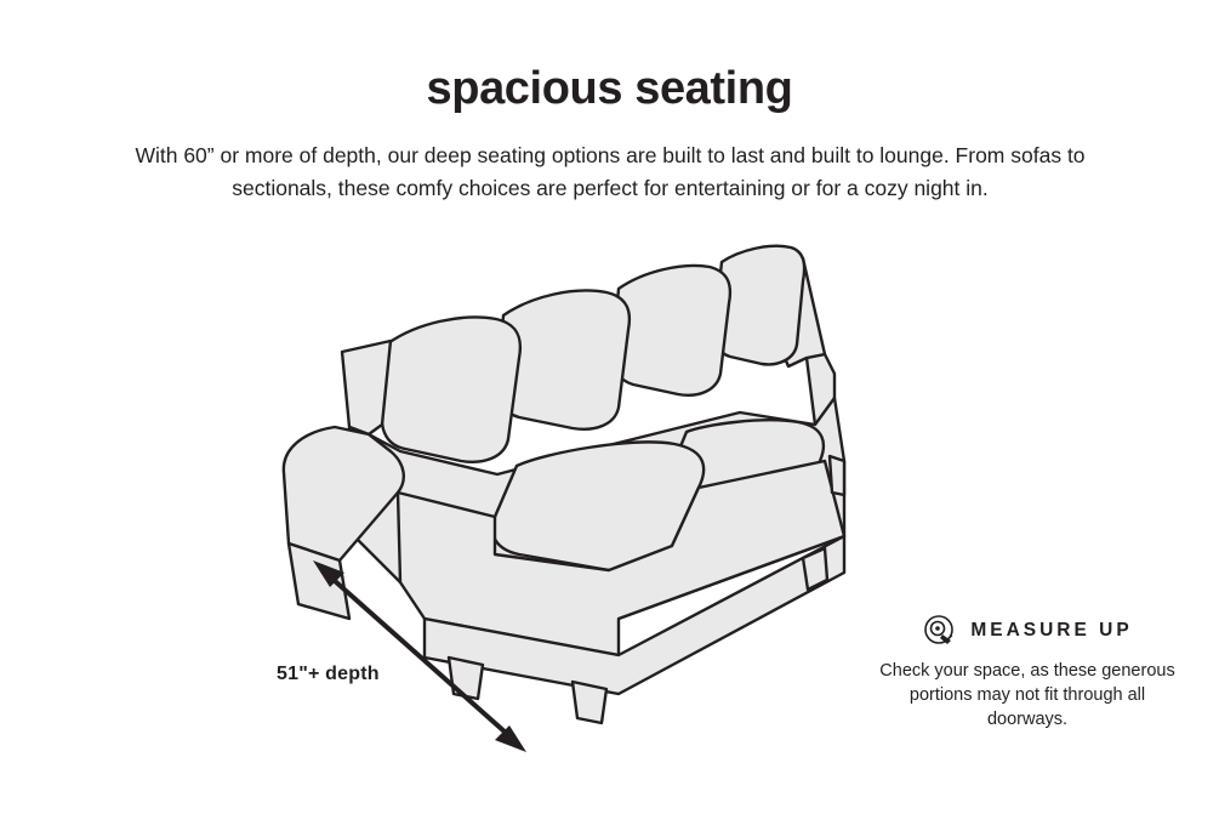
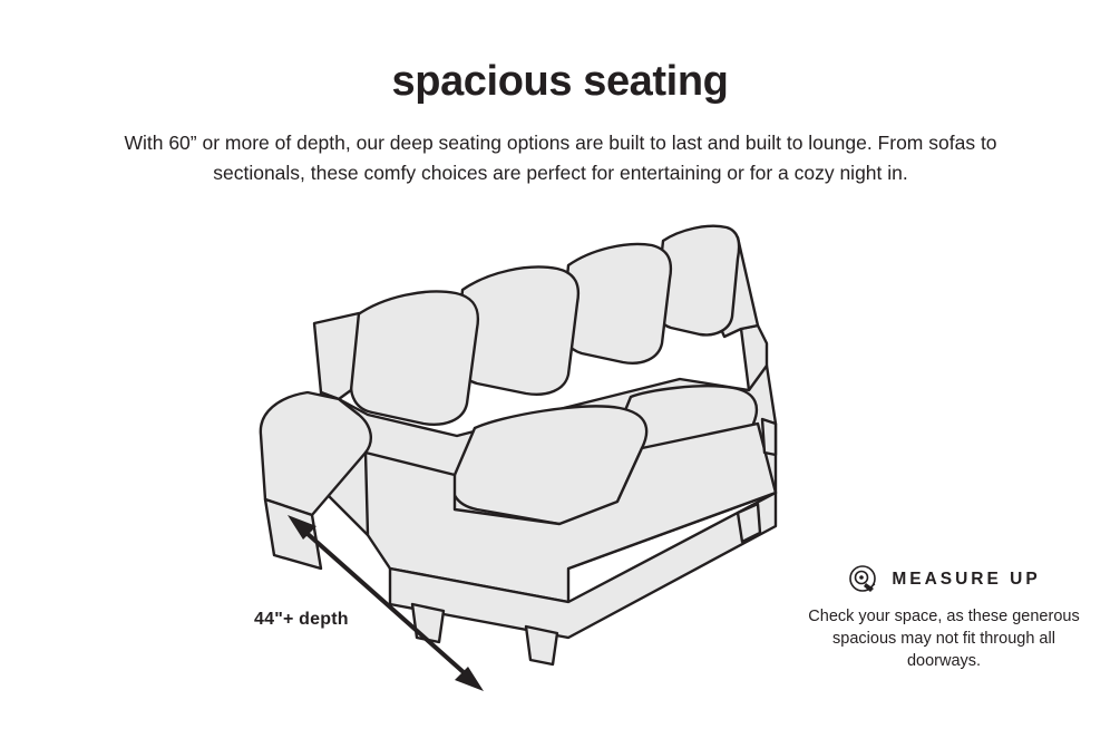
  spacious seating
  With 60” or more of depth, our deep seating options are built to last and built to lounge. From sofas to sectionals, these comfy choices are perfect for entertaining or for a cozy night in.
- 51"+ depth
+ 44"+ depth
  MEASURE UP
- Check your space, as these generous portions may not fit through all doorways.
+ Check your space, as these generous spacious may not fit through all doorways.
